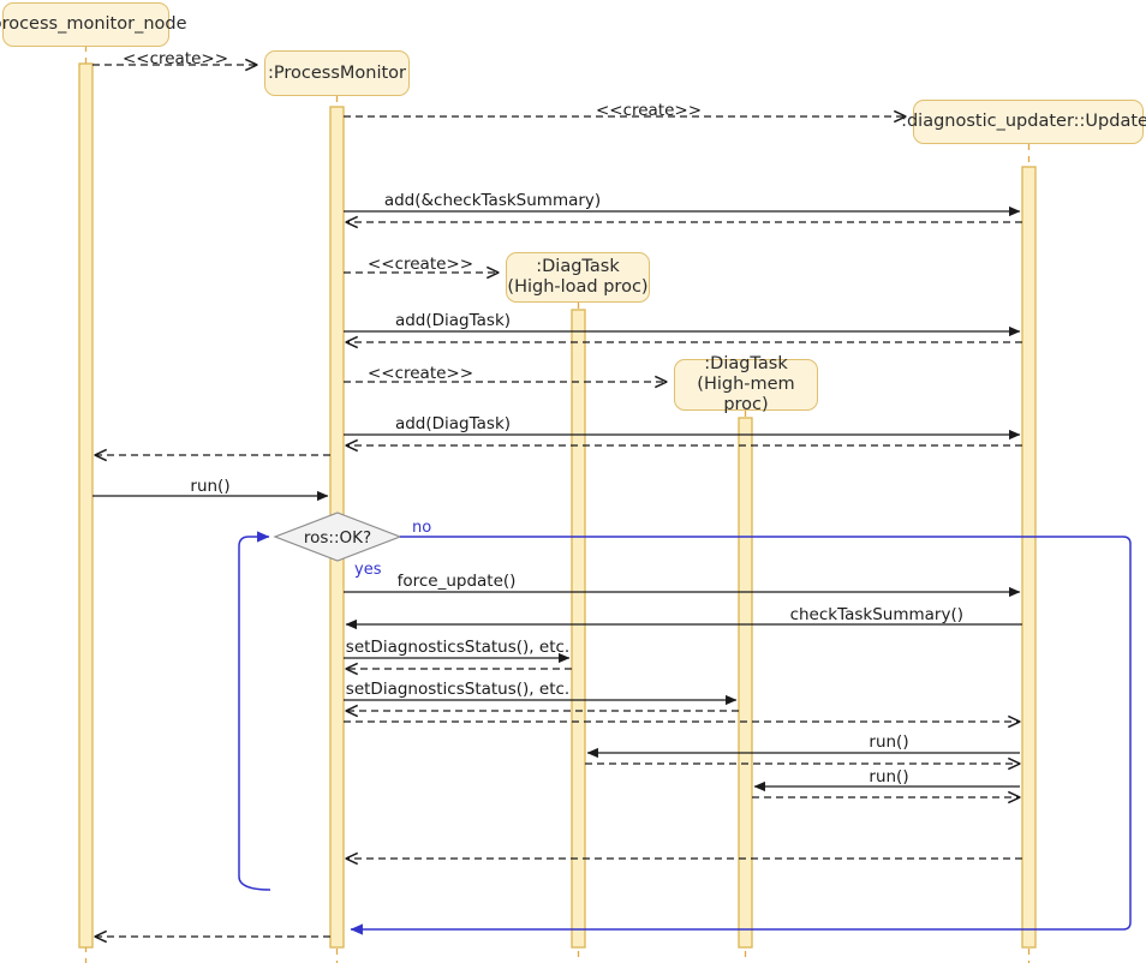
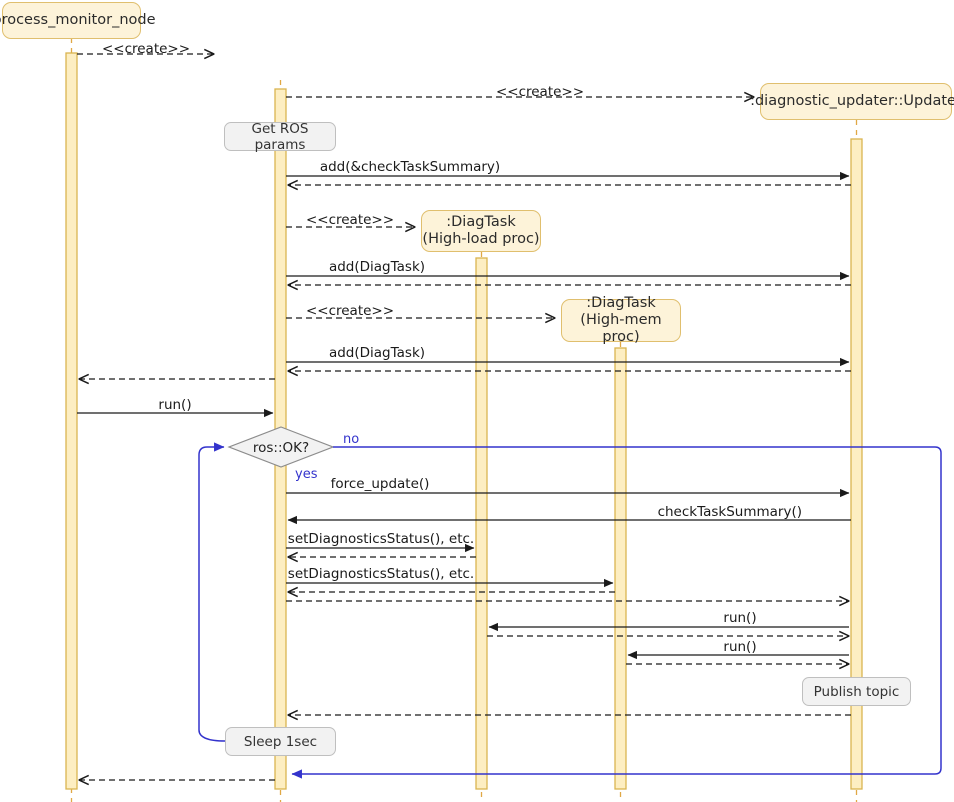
  rocess_monitor_node
- :ProcessMonitor
  :diagnostic_updater::Update
  :DiagTask
  (High-load proc)
  :DiagTask
  (High-mem proc)
+ Get ROS params
+ Publish topic
+ Sleep 1sec
  ros::OK?
  no
  yes
  <<create>>
  <<create>>
  add(&checkTaskSummary)
  <<create>>
  add(DiagTask)
  <<create>>
  add(DiagTask)
  run()
  force_update()
  checkTaskSummary()
  setDiagnosticsStatus(), etc.
  setDiagnosticsStatus(), etc.
  run()
  run()
